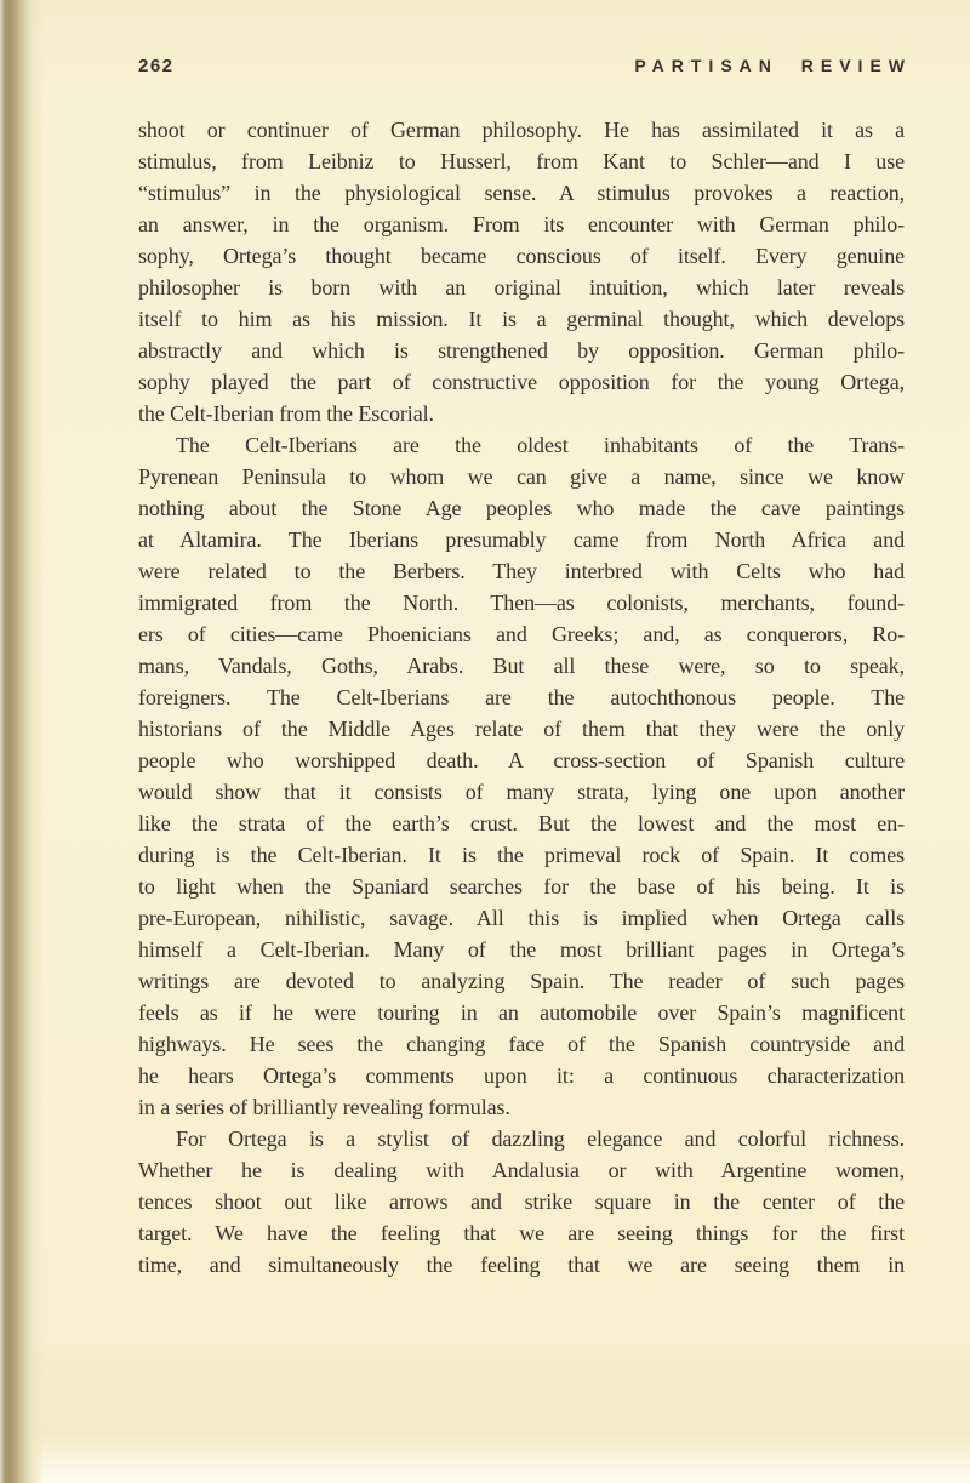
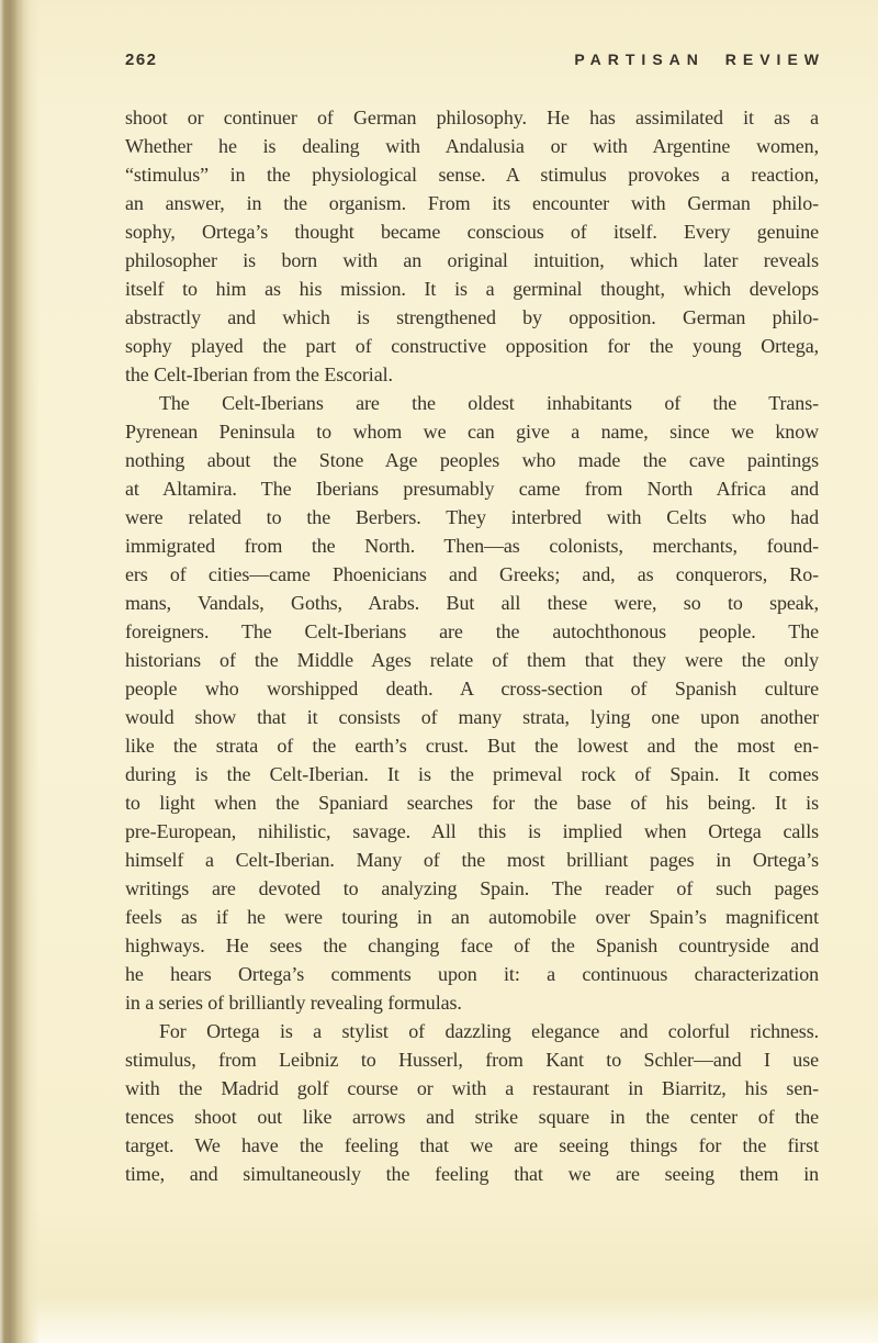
  262
  PARTISAN REVIEW
  shoot or continuer of German philosophy. He has assimilated it as a
- stimulus, from Leibniz to Husserl, from Kant to Schler—and I use
+ Whether he is dealing with Andalusia or with Argentine women,
  “stimulus” in the physiological sense. A stimulus provokes a reaction,
  an answer, in the organism. From its encounter with German philo-
  sophy, Ortega’s thought became conscious of itself. Every genuine
  philosopher is born with an original intuition, which later reveals
  itself to him as his mission. It is a germinal thought, which develops
  abstractly and which is strengthened by opposition. German philo-
  sophy played the part of constructive opposition for the young Ortega,
  the Celt-Iberian from the Escorial.
  The Celt-Iberians are the oldest inhabitants of the Trans-
  Pyrenean Peninsula to whom we can give a name, since we know
  nothing about the Stone Age peoples who made the cave paintings
  at Altamira. The Iberians presumably came from North Africa and
  were related to the Berbers. They interbred with Celts who had
  immigrated from the North. Then—as colonists, merchants, found-
  ers of cities—came Phoenicians and Greeks; and, as conquerors, Ro-
  mans, Vandals, Goths, Arabs. But all these were, so to speak,
  foreigners. The Celt-Iberians are the autochthonous people. The
  historians of the Middle Ages relate of them that they were the only
  people who worshipped death. A cross-section of Spanish culture
  would show that it consists of many strata, lying one upon another
  like the strata of the earth’s crust. But the lowest and the most en-
  during is the Celt-Iberian. It is the primeval rock of Spain. It comes
  to light when the Spaniard searches for the base of his being. It is
  pre-European, nihilistic, savage. All this is implied when Ortega calls
  himself a Celt-Iberian. Many of the most brilliant pages in Ortega’s
  writings are devoted to analyzing Spain. The reader of such pages
  feels as if he were touring in an automobile over Spain’s magnificent
  highways. He sees the changing face of the Spanish countryside and
  he hears Ortega’s comments upon it: a continuous characterization
  in a series of brilliantly revealing formulas.
  For Ortega is a stylist of dazzling elegance and colorful richness.
- Whether he is dealing with Andalusia or with Argentine women,
+ stimulus, from Leibniz to Husserl, from Kant to Schler—and I use
+ with the Madrid golf course or with a restaurant in Biarritz, his sen-
  tences shoot out like arrows and strike square in the center of the
  target. We have the feeling that we are seeing things for the first
  time, and simultaneously the feeling that we are seeing them in
